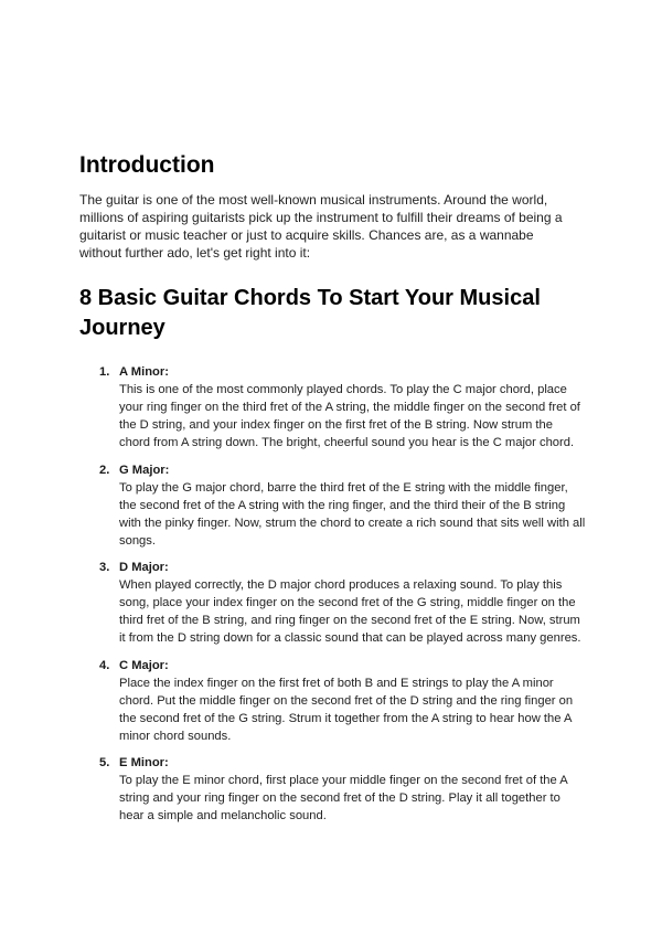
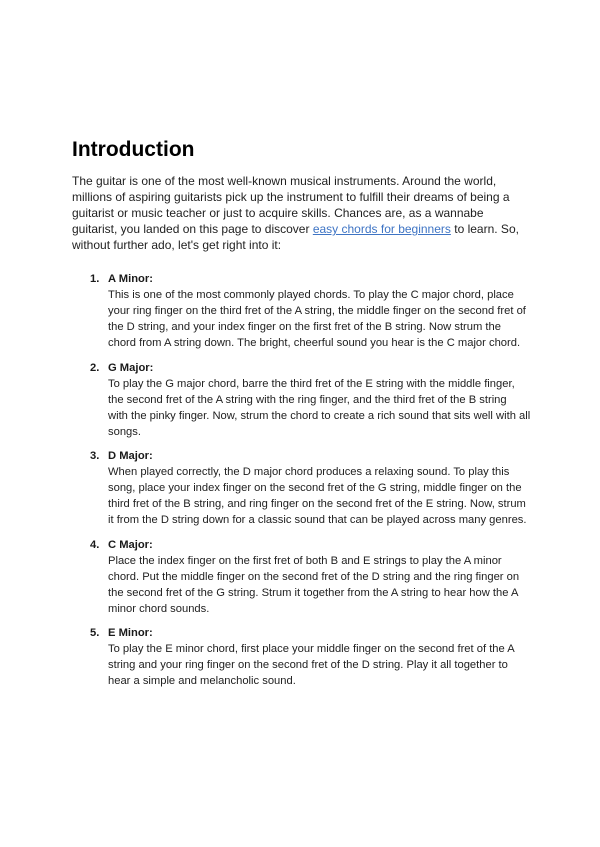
  Introduction
  The guitar is one of the most well-known musical instruments. Around the world,
  millions of aspiring guitarists pick up the instrument to fulfill their dreams of being a
  guitarist or music teacher or just to acquire skills. Chances are, as a wannabe
+ guitarist, you landed on this page to discover easy chords for beginners to learn. So,
  without further ado, let's get right into it:
- 8 Basic Guitar Chords To Start Your Musical
- Journey
  1.
  A Minor:
  This is one of the most commonly played chords. To play the C major chord, place
  your ring finger on the third fret of the A string, the middle finger on the second fret of
  the D string, and your index finger on the first fret of the B string. Now strum the
  chord from A string down. The bright, cheerful sound you hear is the C major chord.
  2.
  G Major:
  To play the G major chord, barre the third fret of the E string with the middle finger,
- the second fret of the A string with the ring finger, and the third their of the B string
+ the second fret of the A string with the ring finger, and the third fret of the B string
  with the pinky finger. Now, strum the chord to create a rich sound that sits well with all
  songs.
  3.
  D Major:
  When played correctly, the D major chord produces a relaxing sound. To play this
  song, place your index finger on the second fret of the G string, middle finger on the
  third fret of the B string, and ring finger on the second fret of the E string. Now, strum
  it from the D string down for a classic sound that can be played across many genres.
  4.
  C Major:
  Place the index finger on the first fret of both B and E strings to play the A minor
  chord. Put the middle finger on the second fret of the D string and the ring finger on
  the second fret of the G string. Strum it together from the A string to hear how the A
  minor chord sounds.
  5.
  E Minor:
  To play the E minor chord, first place your middle finger on the second fret of the A
  string and your ring finger on the second fret of the D string. Play it all together to
  hear a simple and melancholic sound.
